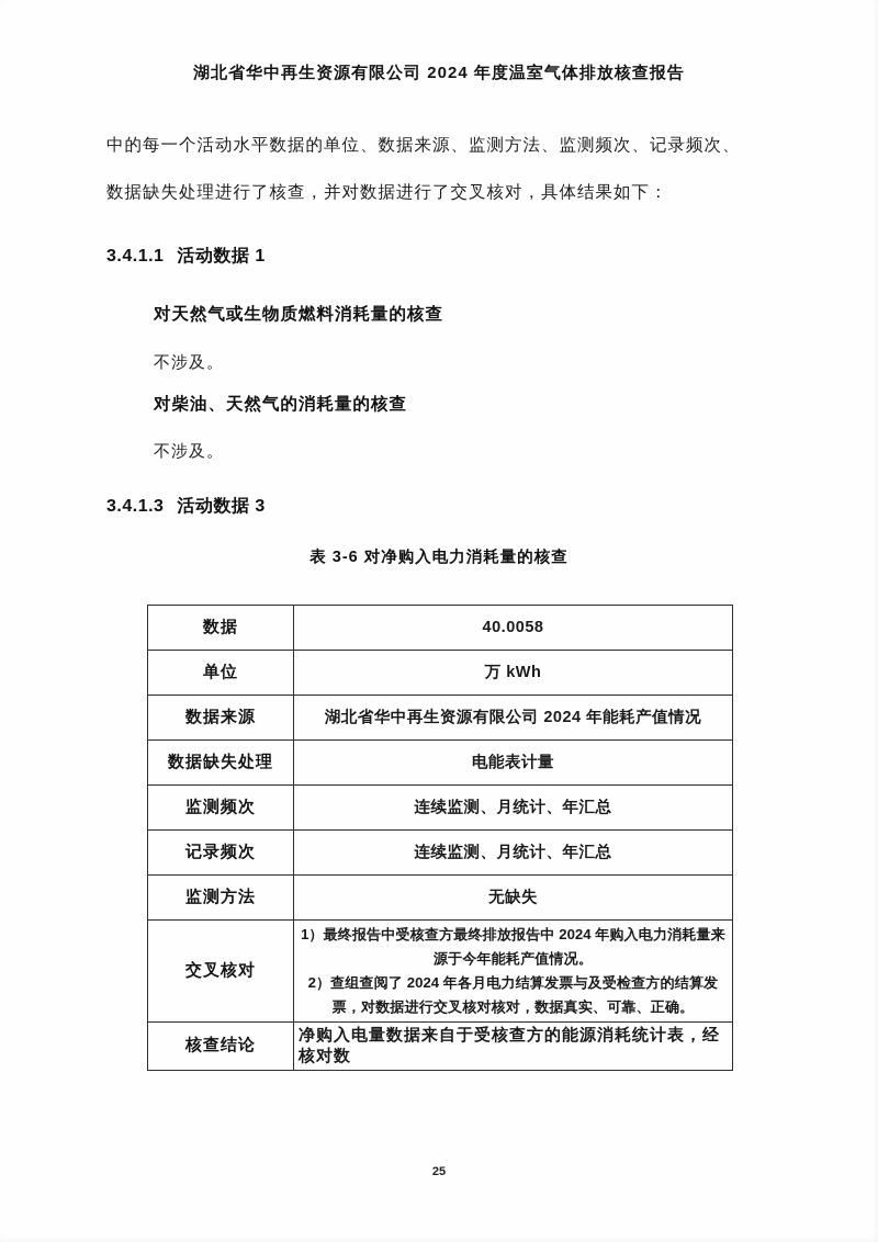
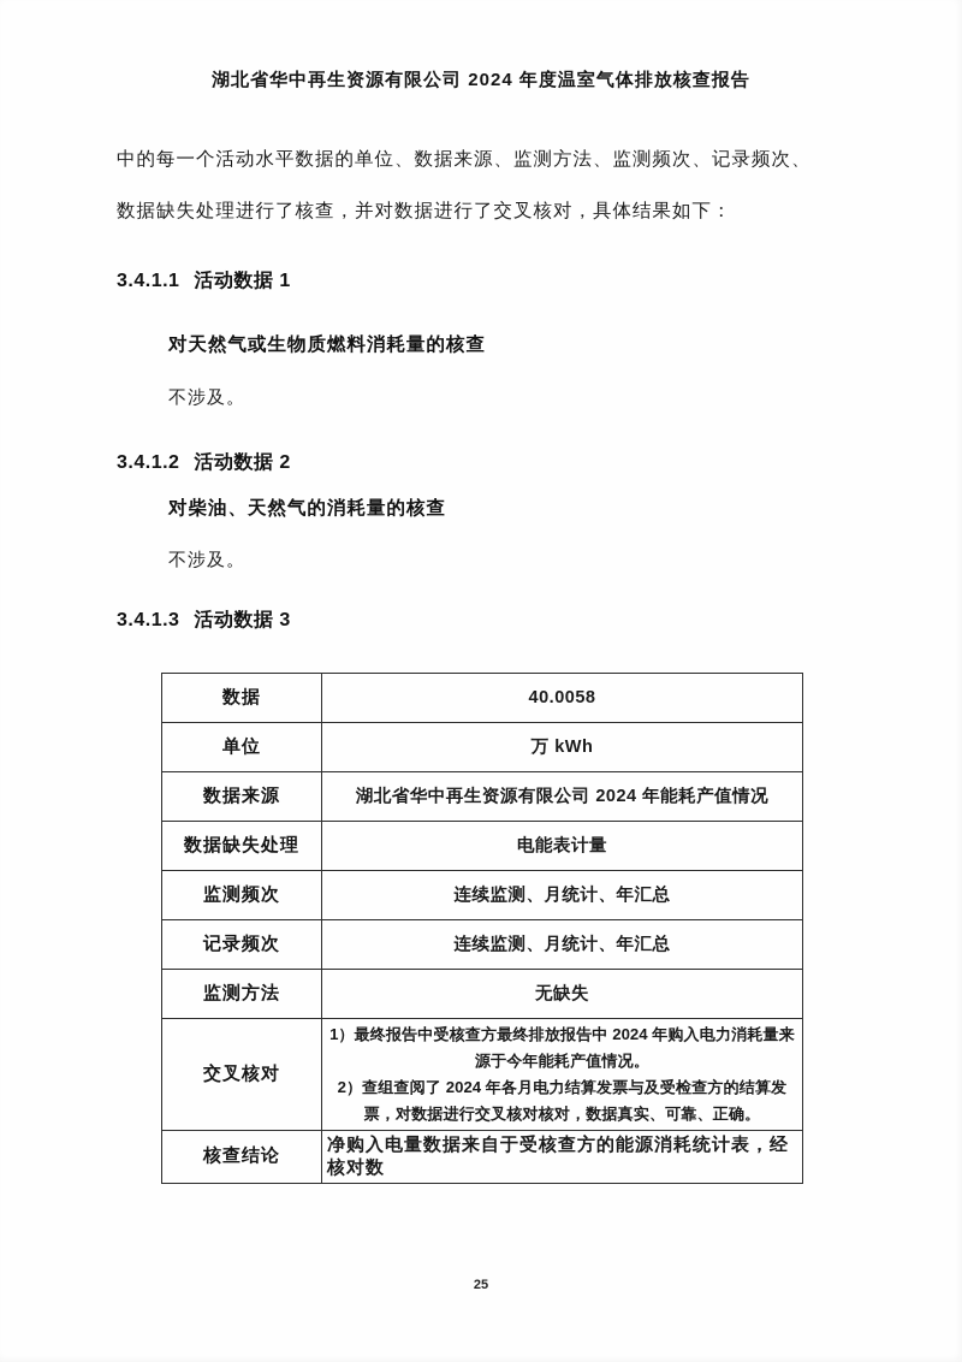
  湖北省华中再生资源有限公司 2024 年度温室气体排放核查报告
  中的每一个活动水平数据的单位、数据来源、监测方法、监测频次、记录频次、
  数据缺失处理进行了核查，并对数据进行了交叉核对，具体结果如下：
  3.4.1.1 活动数据 1
  对天然气或生物质燃料消耗量的核查
  不涉及。
+ 3.4.1.2 活动数据 2
  对柴油、天然气的消耗量的核查
  不涉及。
  3.4.1.3 活动数据 3
- 表 3-6 对净购入电力消耗量的核查
  数据	40.0058
  单位	万 kWh
  数据来源	湖北省华中再生资源有限公司 2024 年能耗产值情况
  数据缺失处理	电能表计量
  监测频次	连续监测、月统计、年汇总
  记录频次	连续监测、月统计、年汇总
  监测方法	无缺失
  交叉核对	1）最终报告中受核查方最终排放报告中 2024 年购入电力消耗量来源于今年能耗产值情况。 2）查组查阅了 2024 年各月电力结算发票与及受检查方的结算发票，对数据进行交叉核对核对，数据真实、可靠、正确。
  核查结论	净购入电量数据来自于受核查方的能源消耗统计表，经核对数
  25
